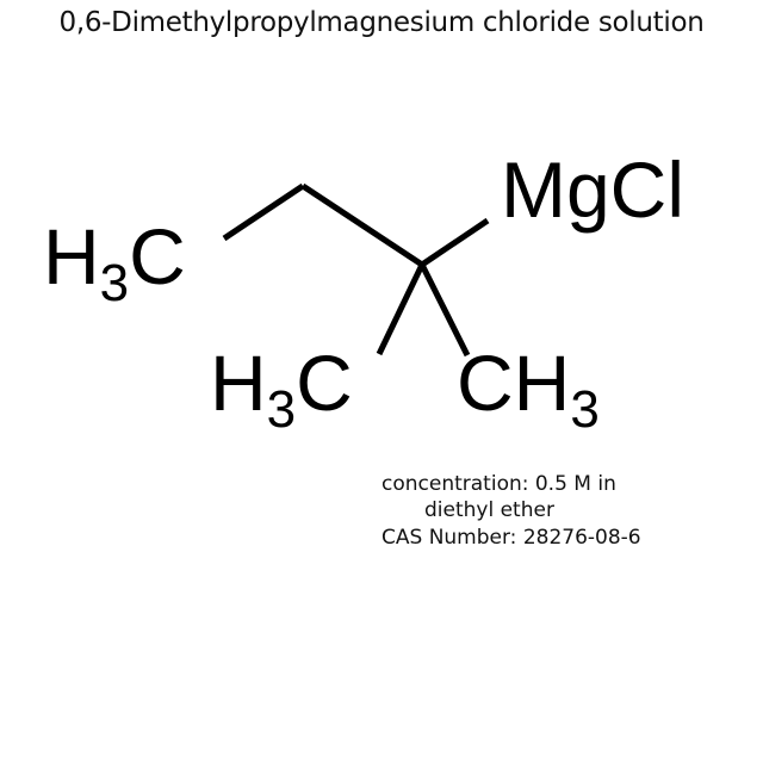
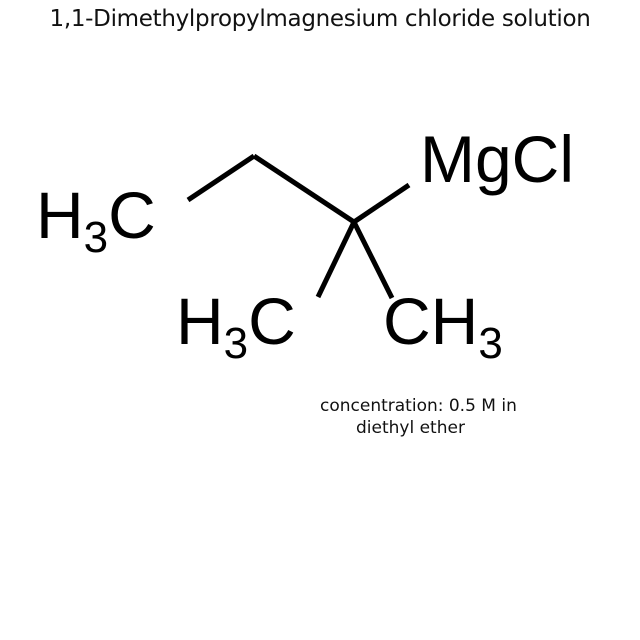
- 0,6-Dimethylpropylmagnesium chloride solution
+ 1,1-Dimethylpropylmagnesium chloride solution
  H3C
  H3C
  CH3
  MgCl
  concentration: 0.5 M in
  diethyl ether
- CAS Number: 28276-08-6
